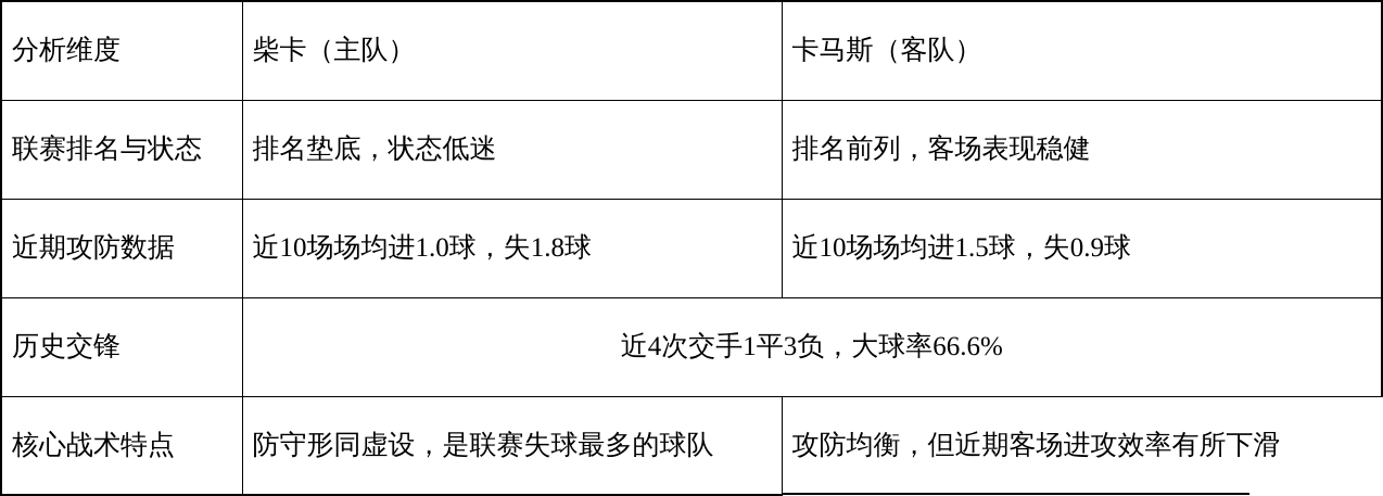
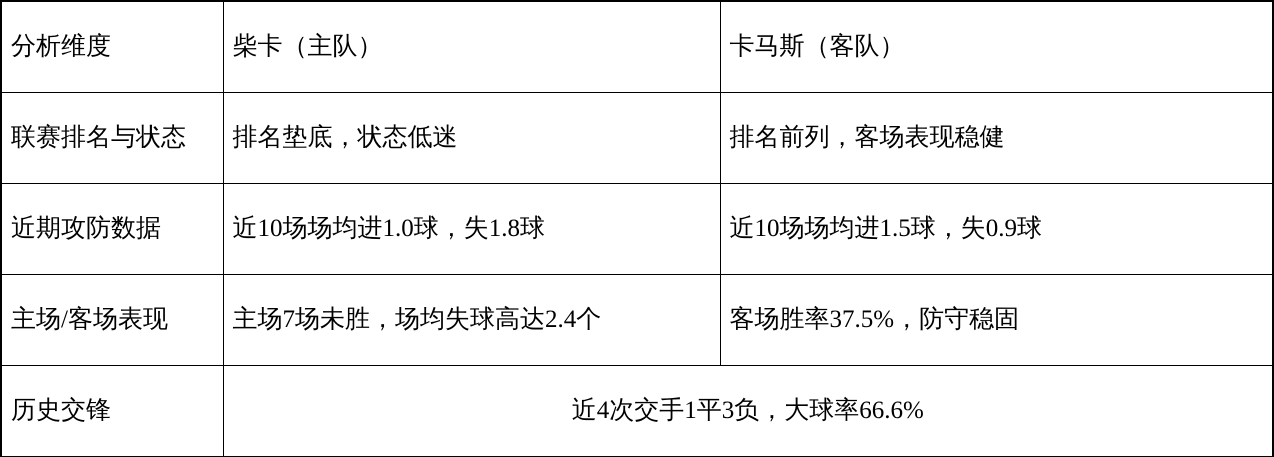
  分析维度	柴卡（主队）	卡马斯（客队）
  联赛排名与状态	排名垫底，状态低迷	排名前列，客场表现稳健
  近期攻防数据	近10场场均进1.0球，失1.8球	近10场场均进1.5球，失0.9球
+ 主场/客场表现	主场7场未胜，场均失球高达2.4个	客场胜率37.5%，防守稳固
  历史交锋	近4次交手1平3负，大球率66.6%
- 核心战术特点	防守形同虚设，是联赛失球最多的球队	攻防均衡，但近期客场进攻效率有所下滑
